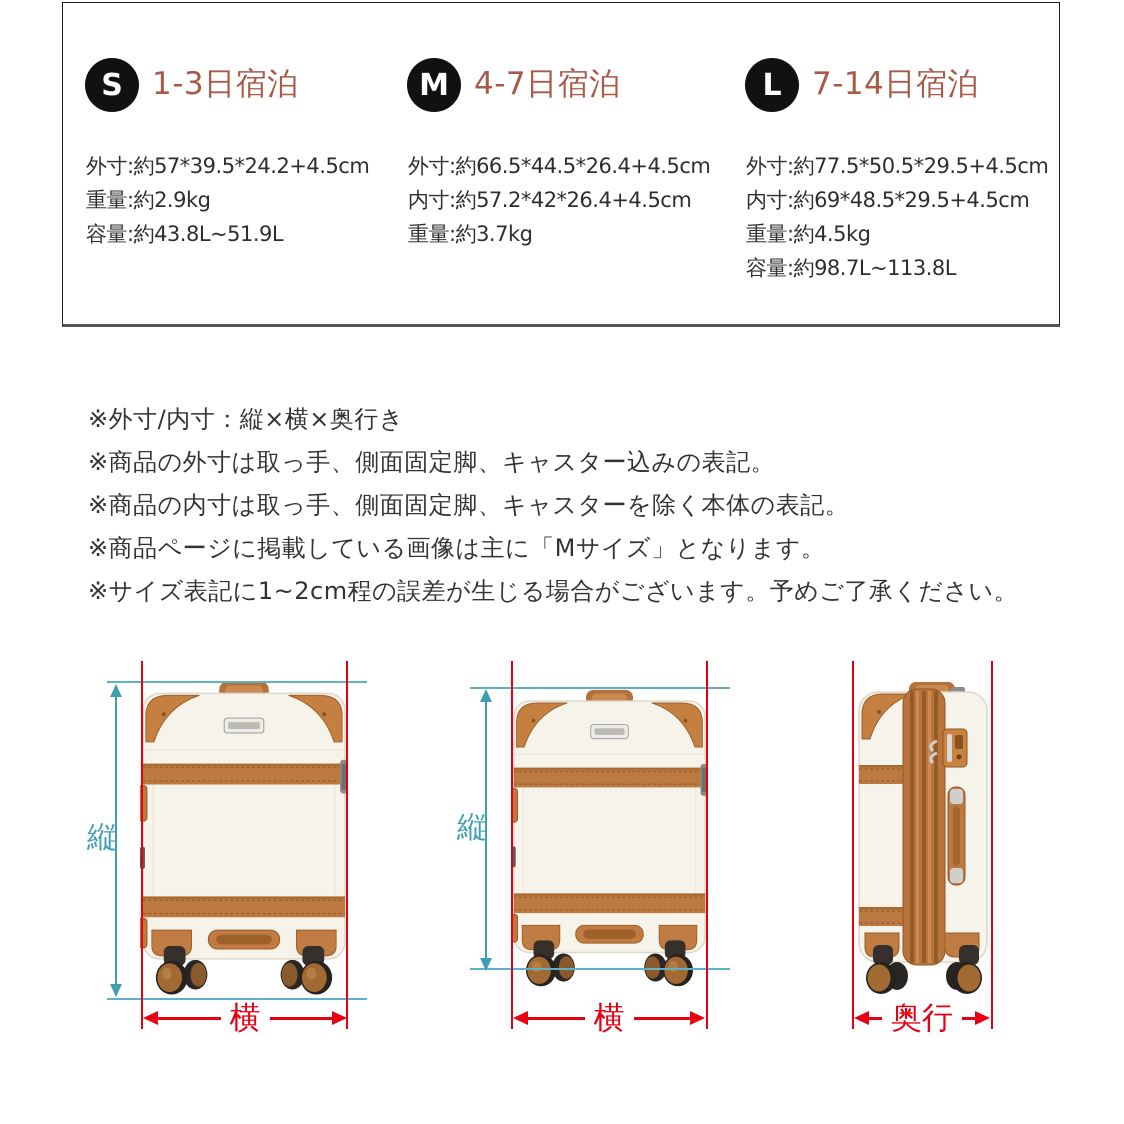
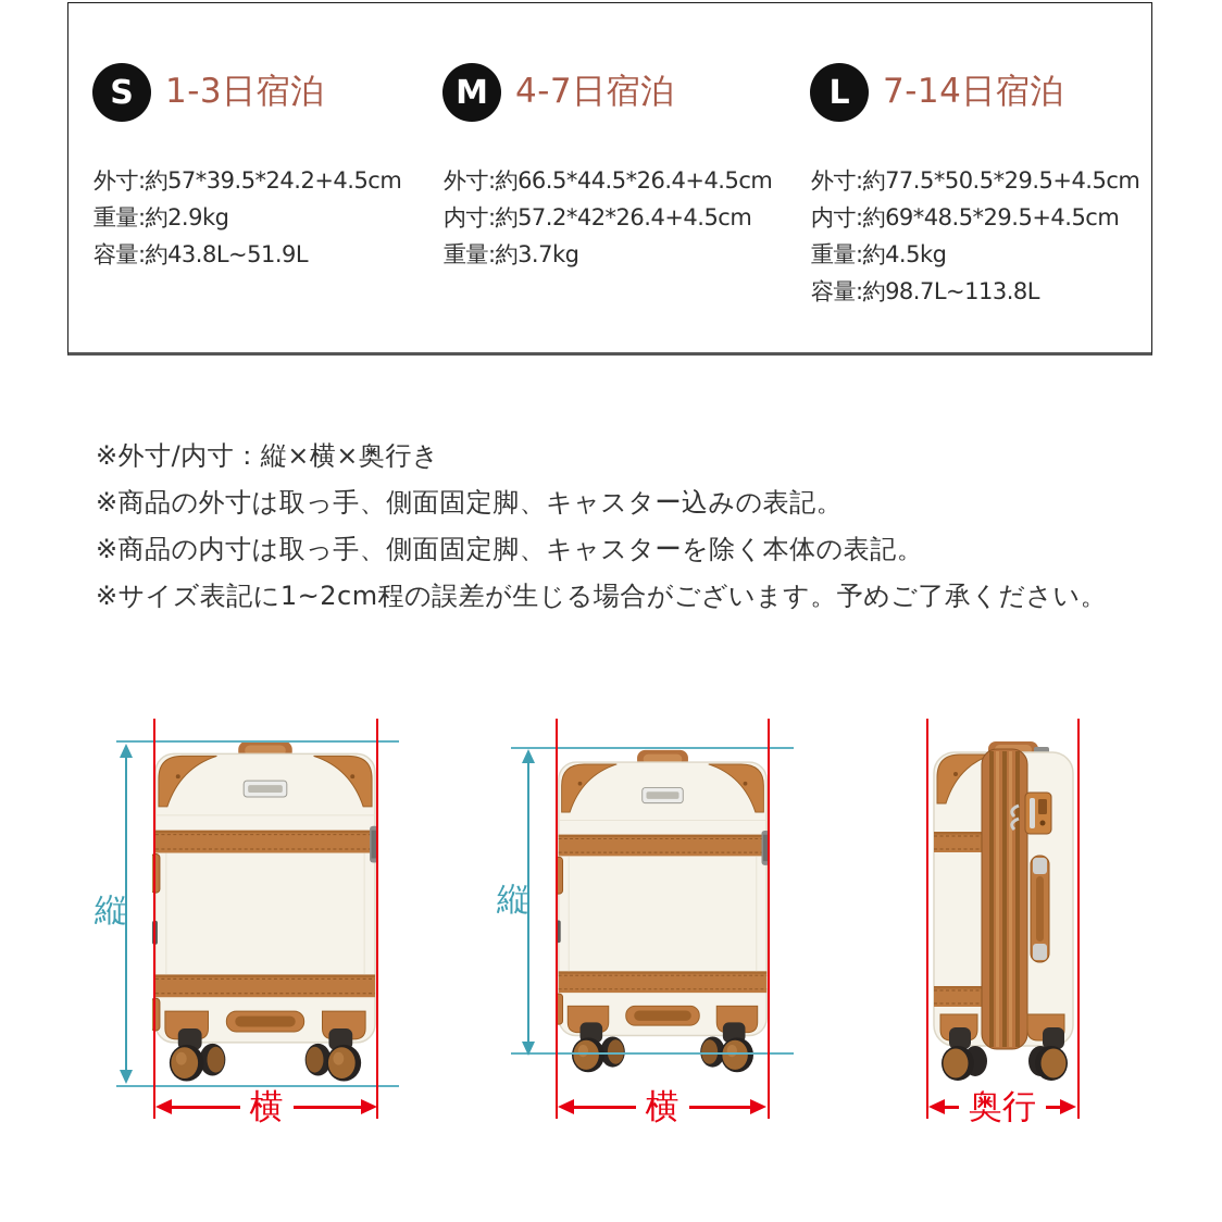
  S
  1-3日宿泊
  外寸:約57*39.5*24.2+4.5cm
  重量:約2.9kg
  容量:約43.8L~51.9L
  M
  4-7日宿泊
  外寸:約66.5*44.5*26.4+4.5cm
  内寸:約57.2*42*26.4+4.5cm
  重量:約3.7kg
  L
  7-14日宿泊
  外寸:約77.5*50.5*29.5+4.5cm
  内寸:約69*48.5*29.5+4.5cm
  重量:約4.5kg
  容量:約98.7L~113.8L
  ※外寸/内寸：縦×横×奥行き
  ※商品の外寸は取っ手、側面固定脚、キャスター込みの表記。
  ※商品の内寸は取っ手、側面固定脚、キャスターを除く本体の表記。
- ※商品ページに掲載している画像は主に「Mサイズ」となります。
  ※サイズ表記に1~2cm程の誤差が生じる場合がございます。予めご了承ください。
  縦
  横
  縦
  横
  奥行
